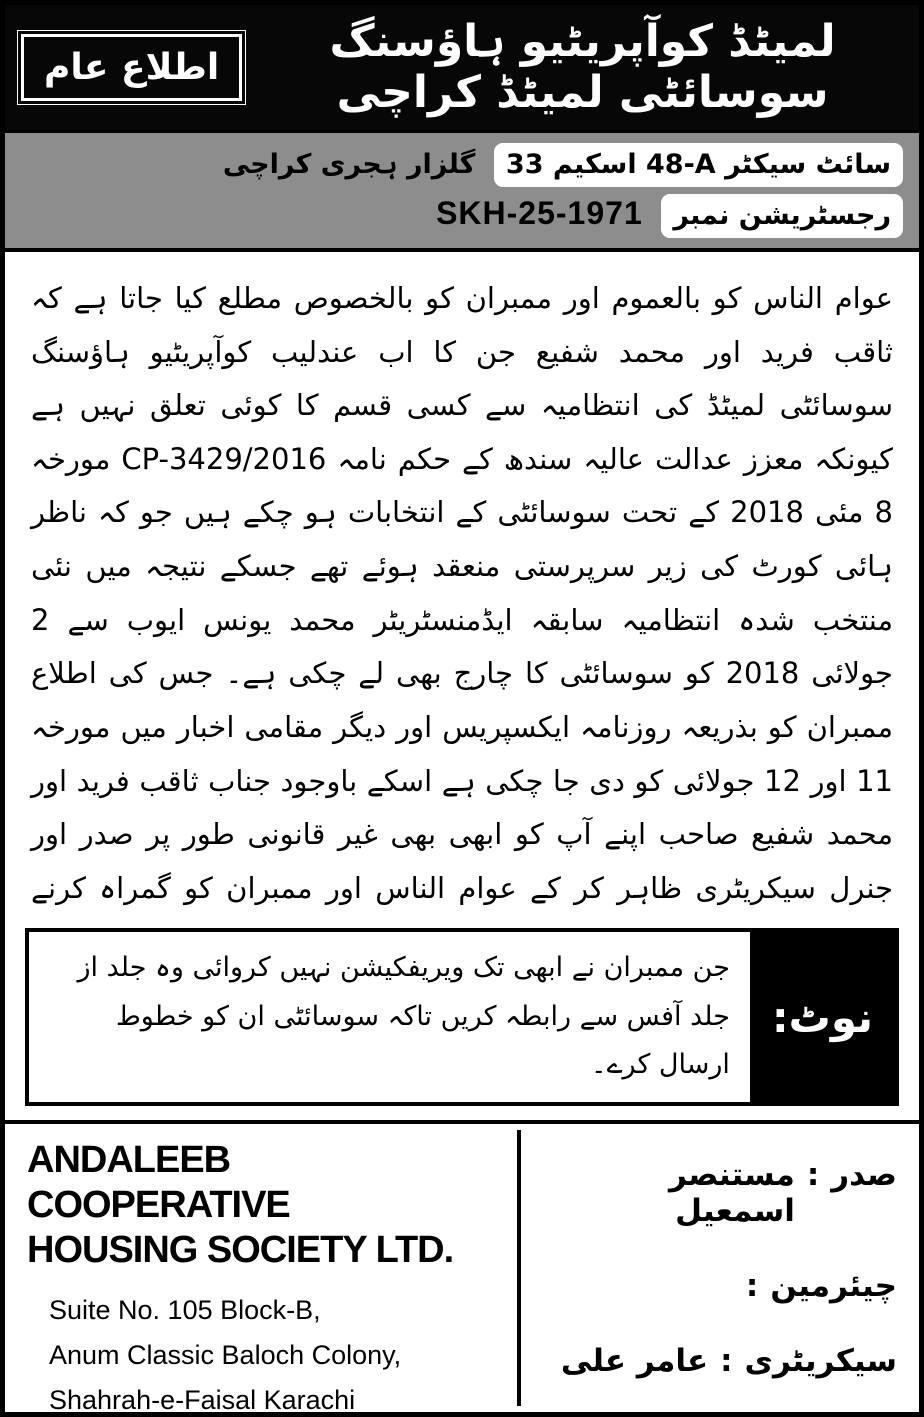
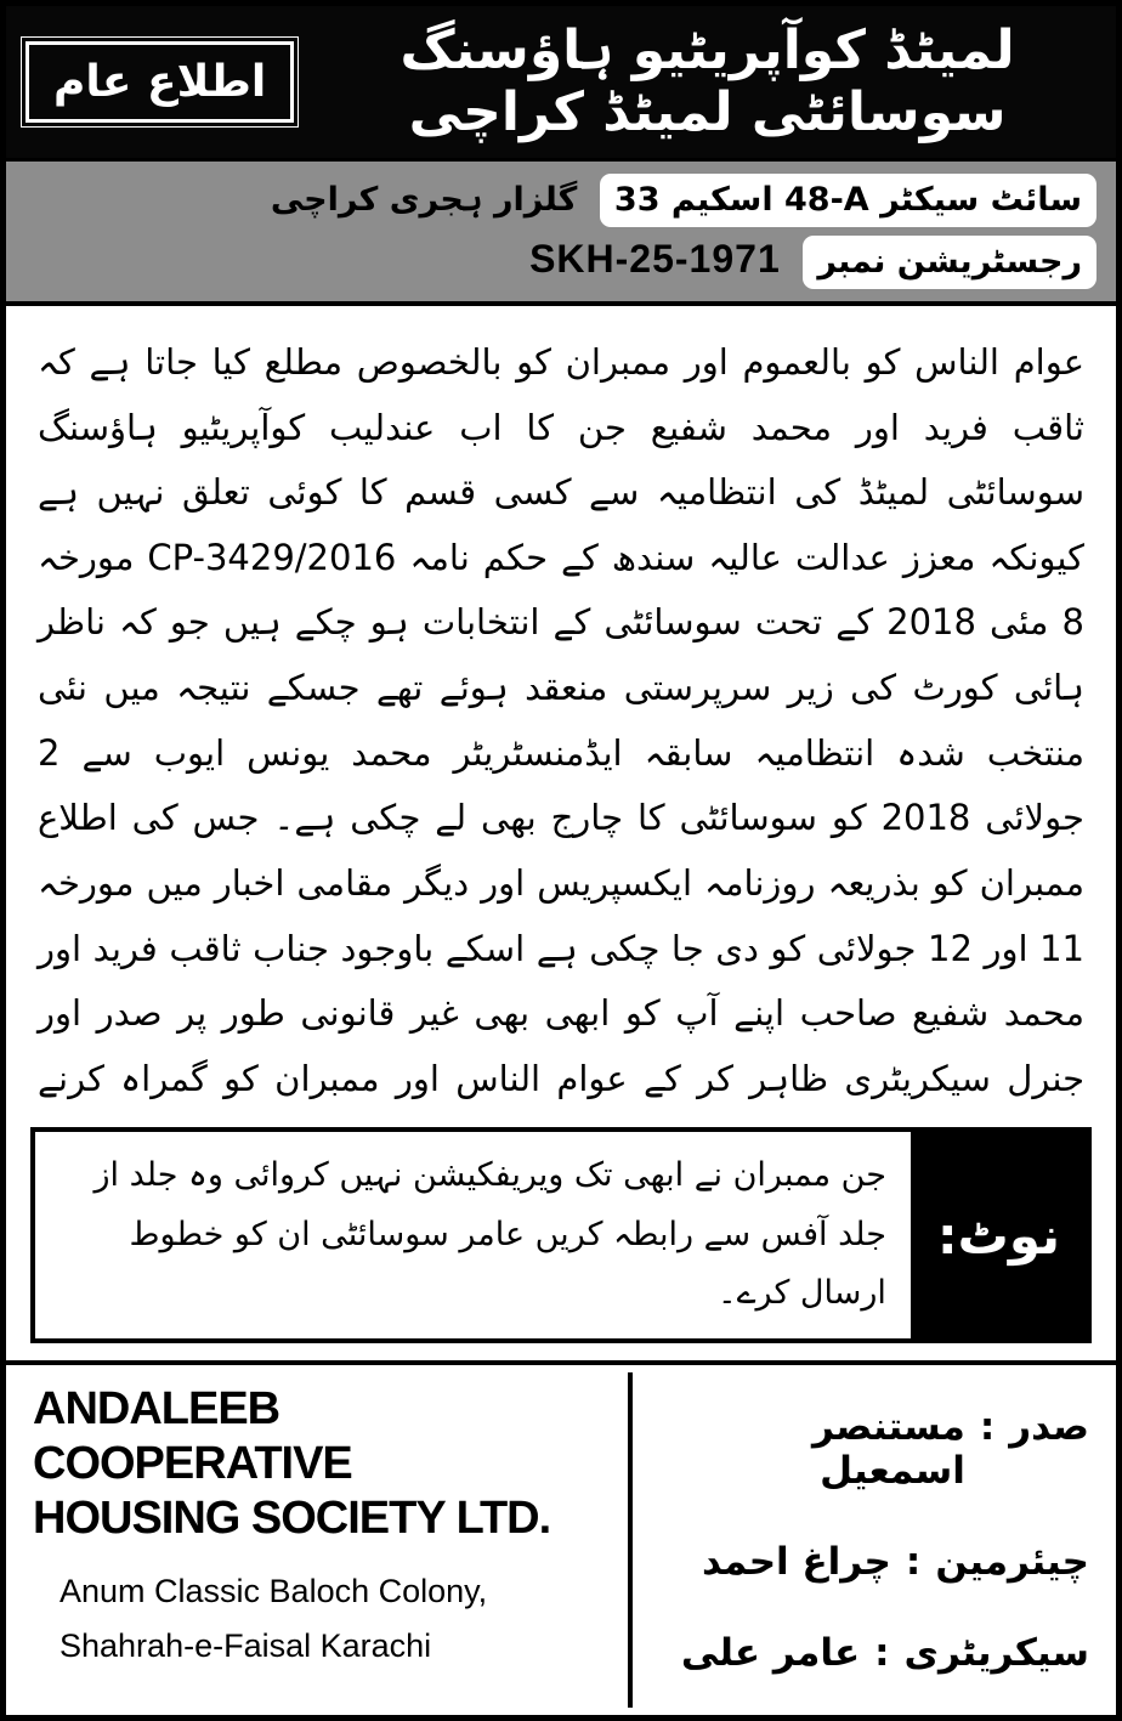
  لمیٹڈ کوآپریٹیو ہاؤسنگ سوسائٹی لمیٹڈ کراچی
  اطلاع عام
  سائٹ سیکٹر 48-A‎ اسکیم 33 گلزار ہجری کراچی رجسٹریشن نمبر SKH-25-1971
  نوٹ:
- جن ممبران نے ابھی تک ویریفکیشن نہیں کروائی وہ جلد از جلد آفس سے رابطہ کریں تاکہ سوسائٹی ان کو خطوط ارسال کرے۔
+ جن ممبران نے ابھی تک ویریفکیشن نہیں کروائی وہ جلد از جلد آفس سے رابطہ کریں عامر سوسائٹی ان کو خطوط ارسال کرے۔
  ANDALEEB COOPERATIVE
  HOUSING SOCIETY LTD.
- Suite No. 105 Block-B,
  Anum Classic Baloch Colony,
  Shahrah-e-Faisal Karachi
  صدر
  :
  مستنصر اسمعیل
  چیئرمین
  :
+ چراغ احمد
  سیکریٹری
  :
  عامر علی
